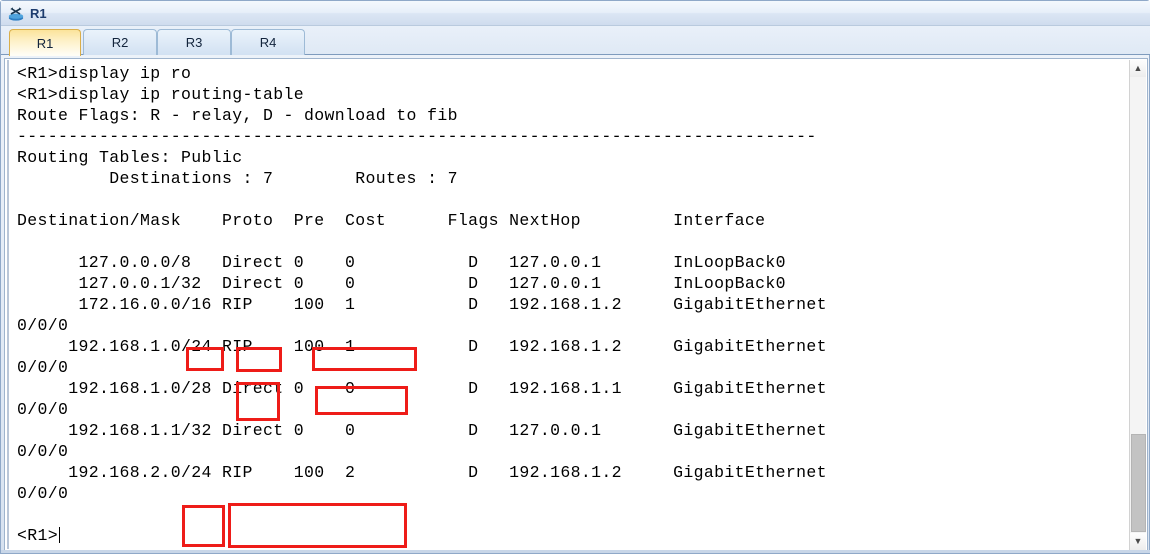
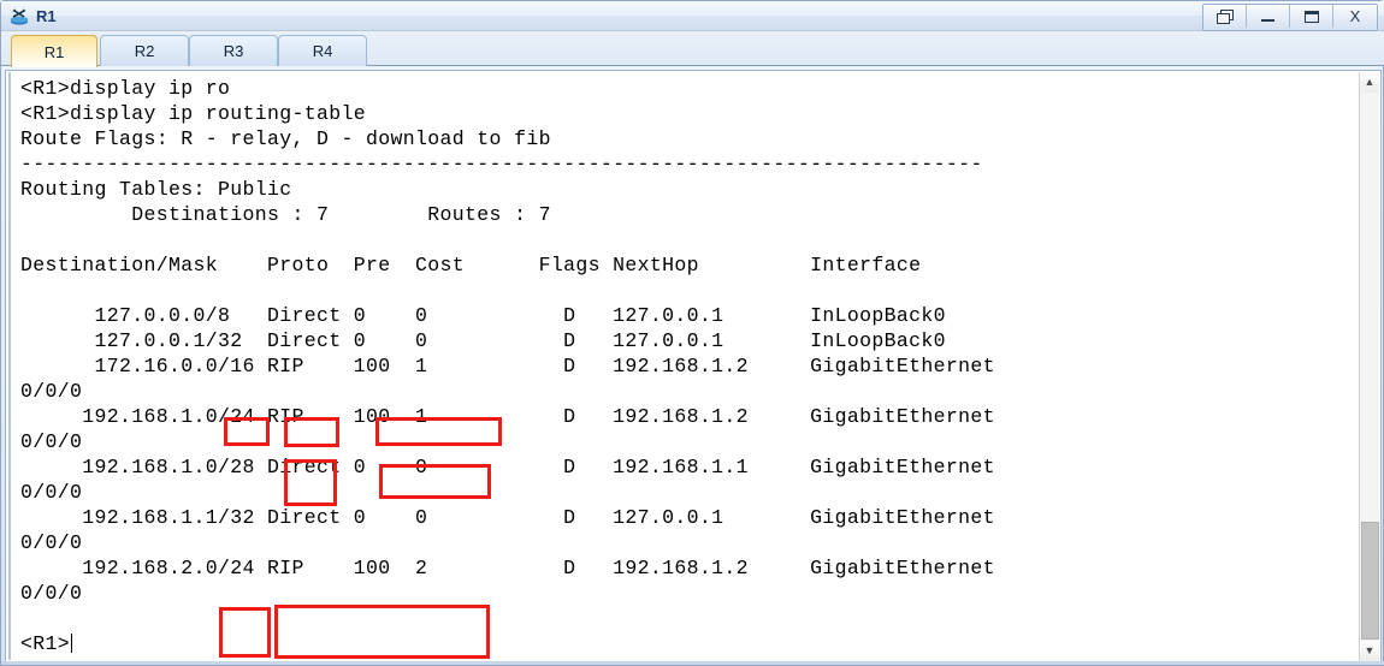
  R1
+ X
  R1
  R2
  R3
  R4
  <R1>display ip ro
  <R1>display ip routing-table
  Route Flags: R - relay, D - download to fib
  ------------------------------------------------------------------------------
  Routing Tables: Public
  Destinations : 7 Routes : 7
  Destination/Mask Proto Pre Cost Flags NextHop Interface
  127.0.0.0/8 Direct 0 0 D 127.0.0.1 InLoopBack0
  127.0.0.1/32 Direct 0 0 D 127.0.0.1 InLoopBack0
  172.16.0.0/16 RIP 100 1 D 192.168.1.2 GigabitEthernet
  0/0/0
  192.168.1.0/24 RIP 100 1 D 192.168.1.2 GigabitEthernet
  0/0/0
  192.168.1.0/28 Direct 0 0 D 192.168.1.1 GigabitEthernet
  0/0/0
  192.168.1.1/32 Direct 0 0 D 127.0.0.1 GigabitEthernet
  0/0/0
  192.168.2.0/24 RIP 100 2 D 192.168.1.2 GigabitEthernet
  0/0/0
  <R1>
  ▲
  ▼
